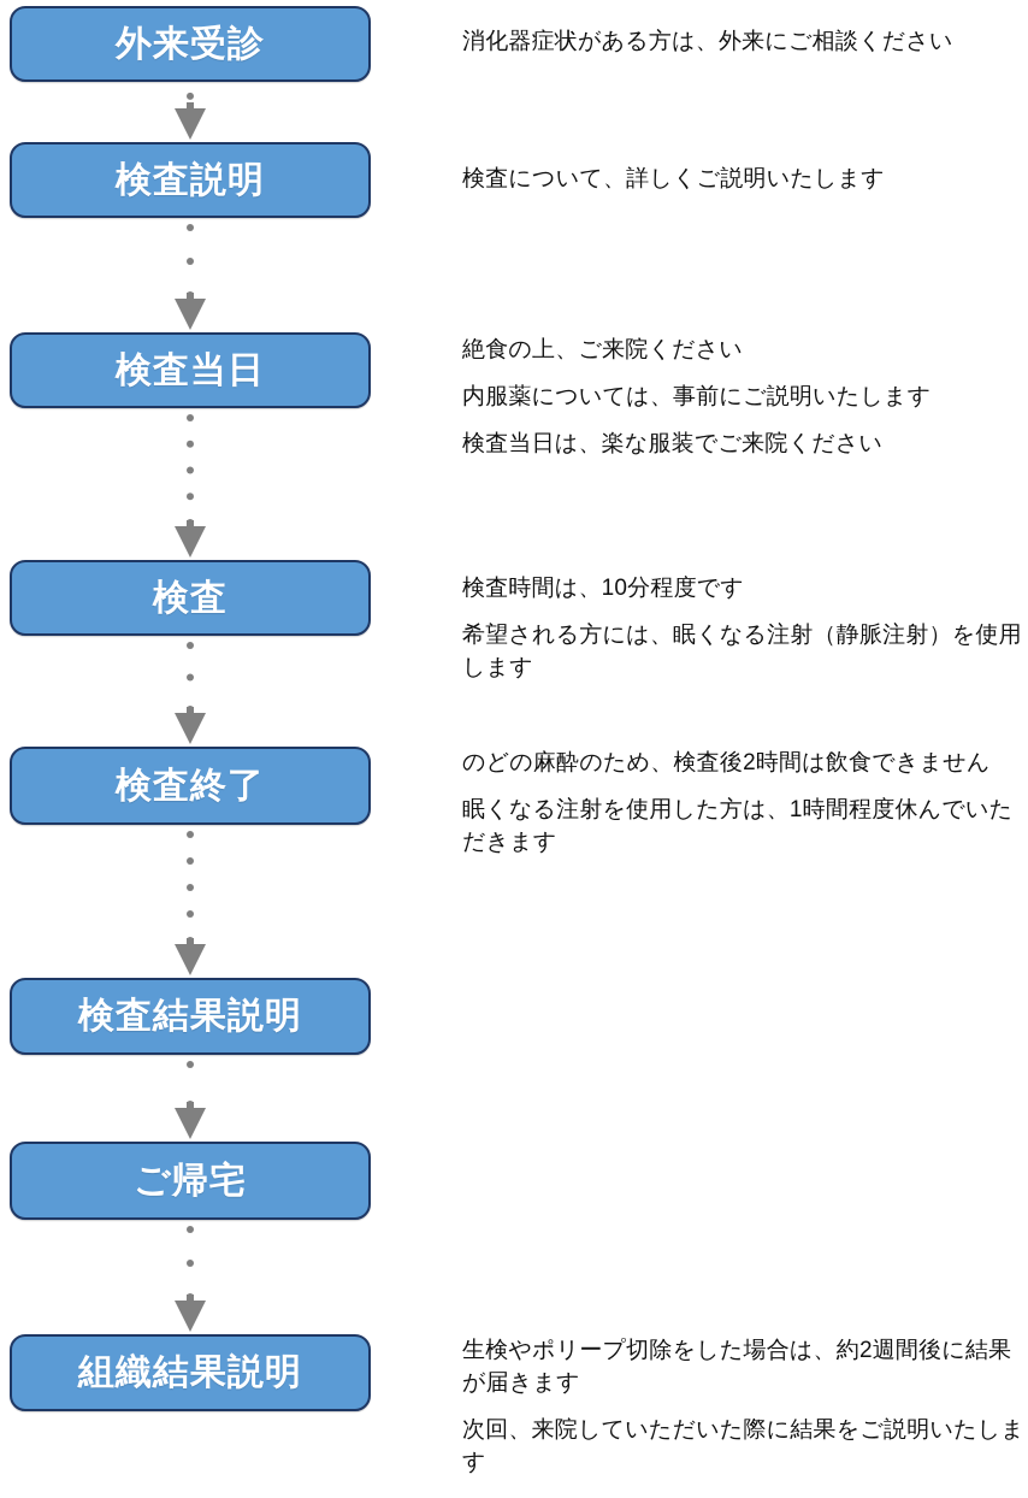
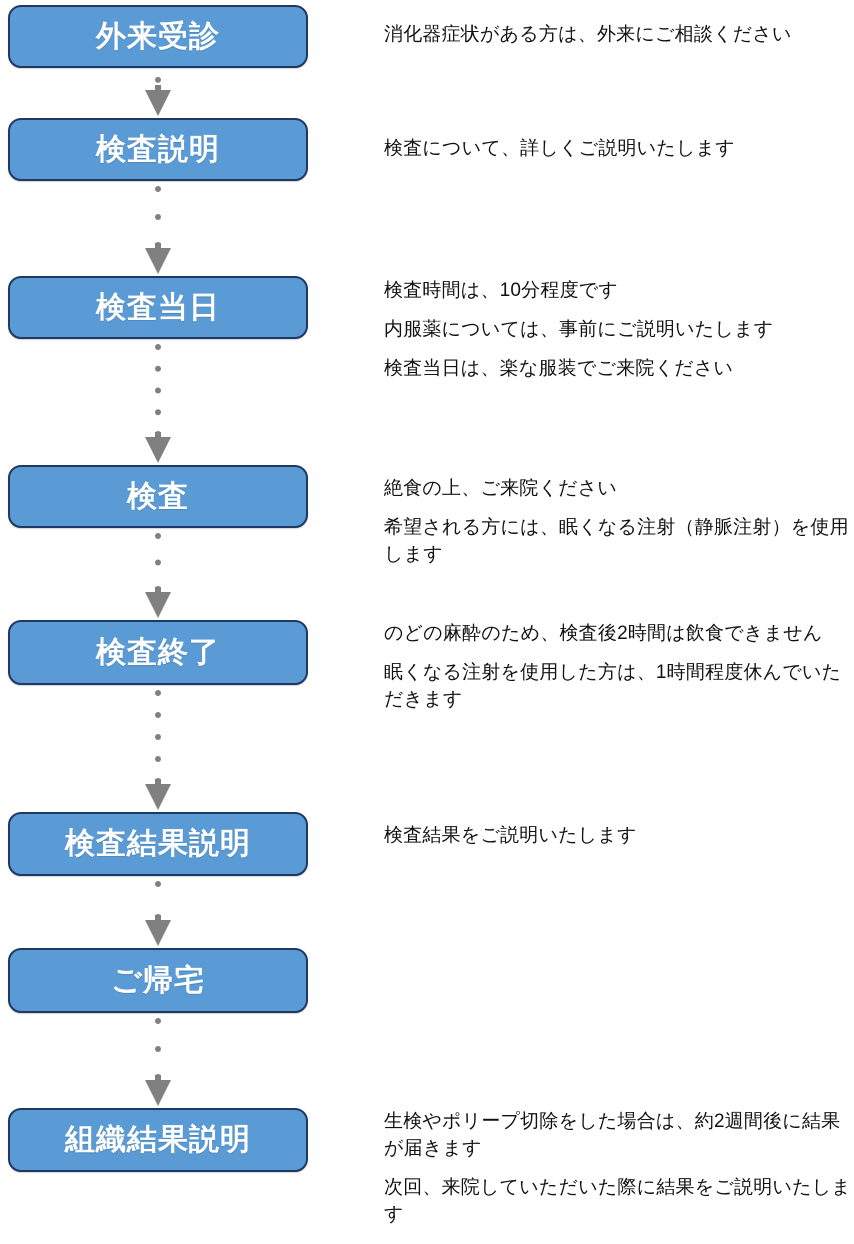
  外来受診
  消化器症状がある方は、外来にご相談ください
  検査説明
  検査について、詳しくご説明いたします
  検査当日
- 絶食の上、ご来院ください
+ 検査時間は、10分程度です
  内服薬については、事前にご説明いたします
  検査当日は、楽な服装でご来院ください
  検査
- 検査時間は、10分程度です
+ 絶食の上、ご来院ください
  希望される方には、眠くなる注射（静脈注射）を使用します
  検査終了
  のどの麻酔のため、検査後2時間は飲食できません
  眠くなる注射を使用した方は、1時間程度休んでいただきます
  検査結果説明
+ 検査結果をご説明いたします
  ご帰宅
  組織結果説明
  生検やポリープ切除をした場合は、約2週間後に結果が届きます
  次回、来院していただいた際に結果をご説明いたします
